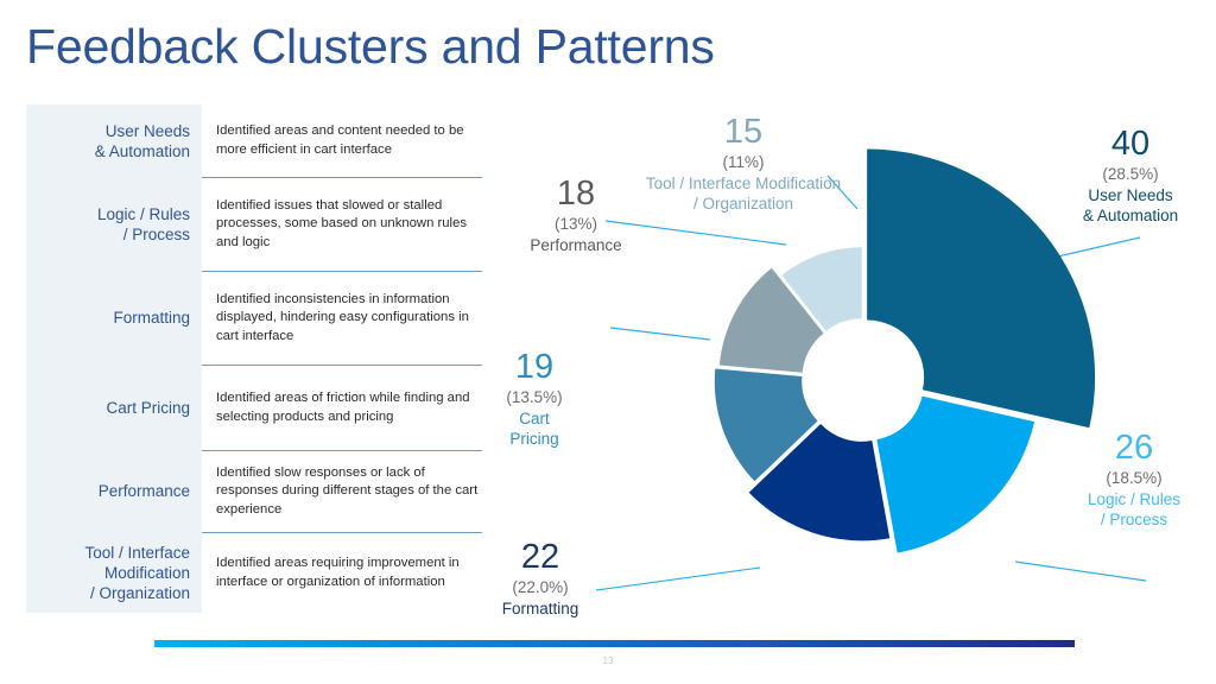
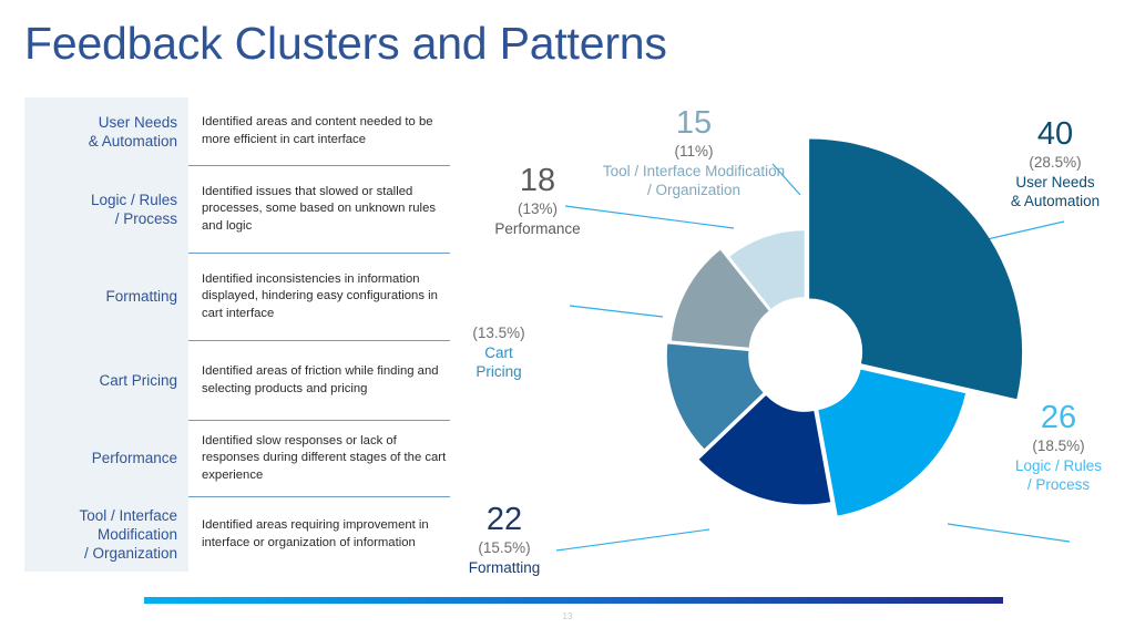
  Feedback Clusters and Patterns
  User Needs
  & Automation
  Identified areas and content needed to be more efficient in cart interface
  Logic / Rules
  / Process
  Identified issues that slowed or stalled processes, some based on unknown rules and logic
  Formatting
  Identified inconsistencies in information displayed, hindering easy configurations in cart interface
  Cart Pricing
  Identified areas of friction while finding and selecting products and pricing
  Performance
  Identified slow responses or lack of responses during different stages of the cart experience
  Tool / Interface
  Modification
  / Organization
  Identified areas requiring improvement in interface or organization of information
  40
  (28.5%)
  User Needs
  & Automation
  26
  (18.5%)
  Logic / Rules
  / Process
  22
- (22.0%)
+ (15.5%)
  Formatting
- 19
  (13.5%)
  Cart
  Pricing
  18
  (13%)
  Performance
  15
  (11%)
  Tool / Interface Modification
  / Organization
  13
